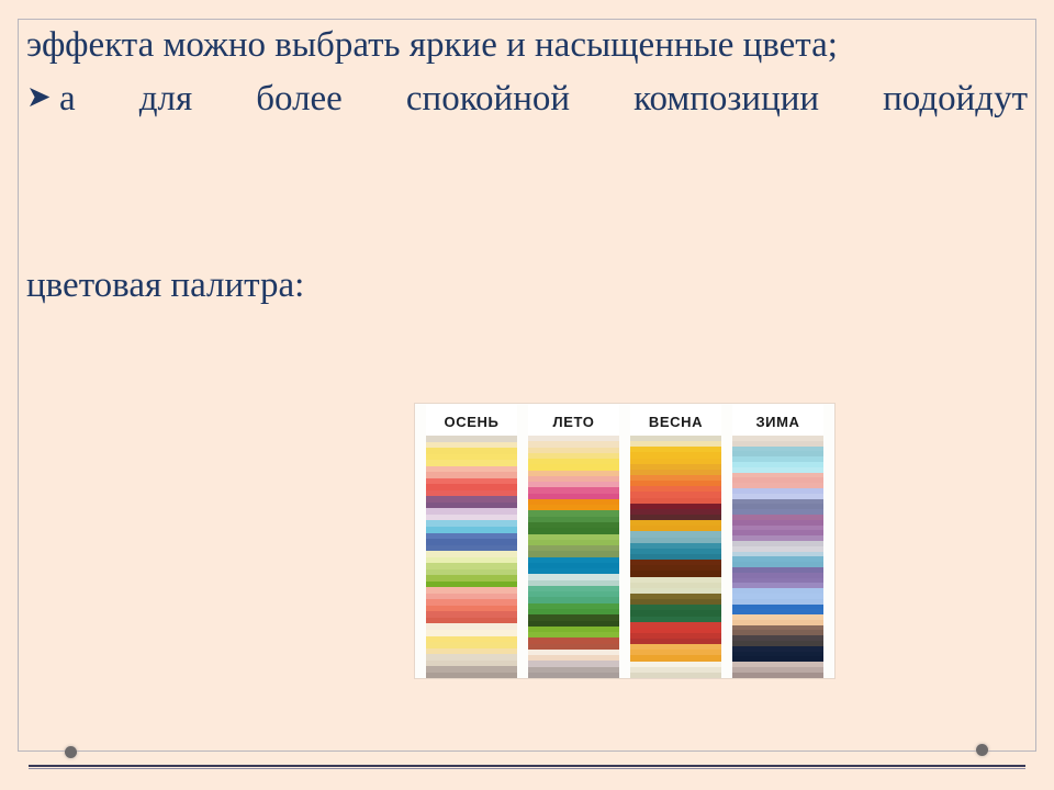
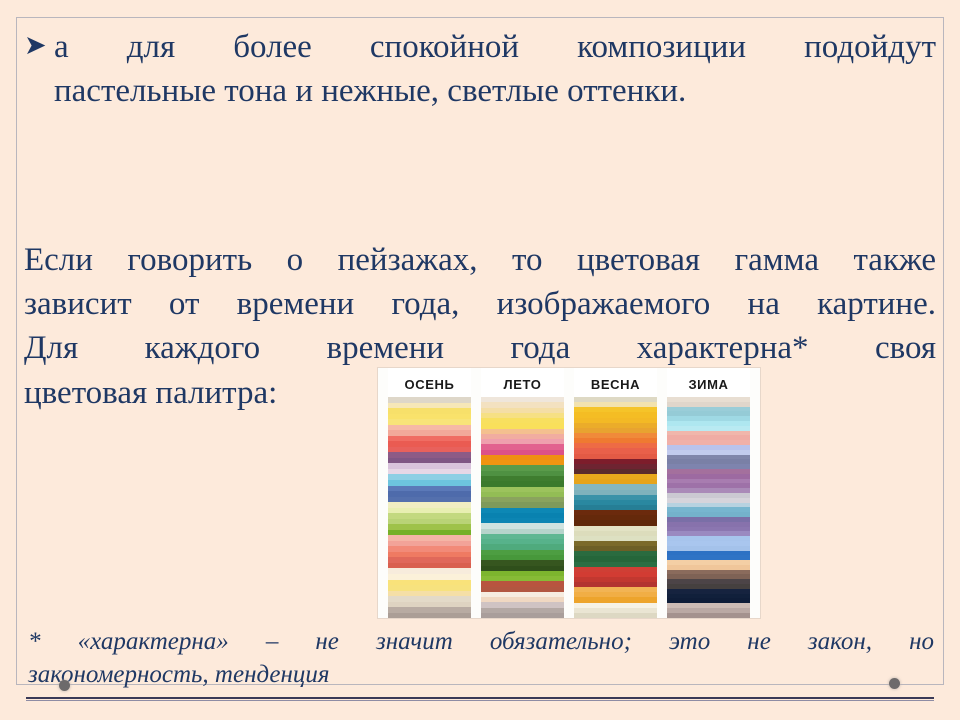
- эффекта можно выбрать яркие и насыщенные цвета;
  ➤
  а для более спокойной композиции подойдут
+ пастельные тона и нежные, светлые оттенки.
+ Если говорить о пейзажах, то цветовая гамма также
+ зависит от времени года, изображаемого на картине.
+ Для каждого времени года характерна* своя
  цветовая палитра:
+ * «характерна» – не значит обязательно; это не закон, но
+ закономерность, тенденция
  ОСЕНЬ
  ЛЕТО
  ВЕСНА
  ЗИМА
